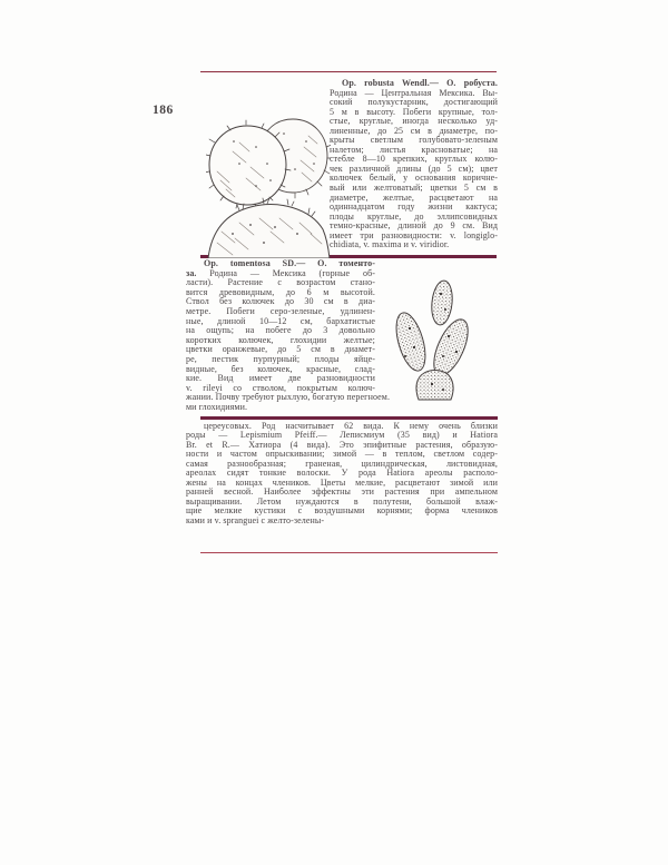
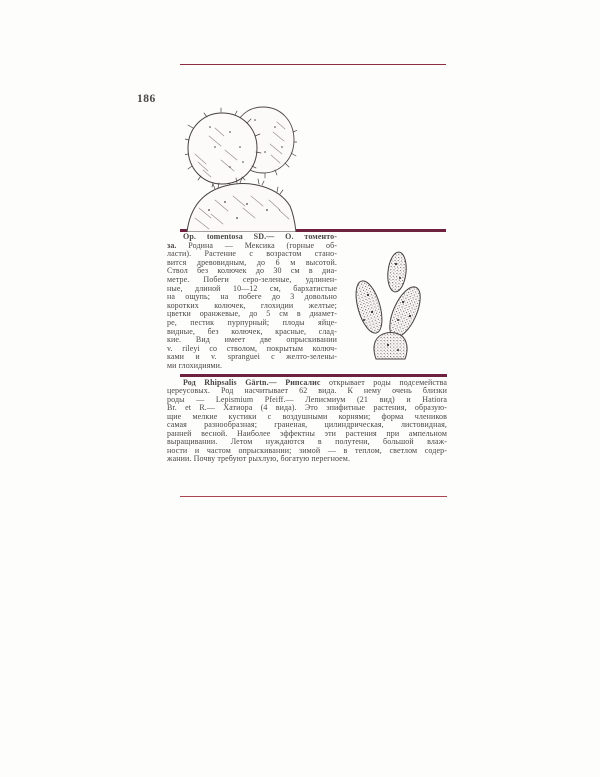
  186
- Op. robusta Wendl.— О. робуста.
- Родина — Центральная Мексика. Вы-
- сокий полукустарник, достигающий
- 5 м в высоту. Побеги крупные, тол-
- стые, круглые, иногда несколько уд-
- линенные, до 25 см в диаметре, по-
- крыты светлым голубовато-зеленым
- налетом; листья красноватые; на
- стебле 8—10 крепких, круглых колю-
- чек различной длины (до 5 см); цвет
- колючек белый, у основания коричне-
- вый или желтоватый; цветки 5 см в
- диаметре, желтые, расцветают на
- одиннадцатом году жизни кактуса;
- плоды круглые, до эллипсовидных
- темно-красные, длиной до 9 см. Вид
- имеет три разновидности: v. longiglo-
- chidiata, v. maxima и v. viridior.
  Op. tomentosa SD.— О. томенто-
  за. Родина — Мексика (горные об-
  ласти). Растение с возрастом стано-
  вится древовидным, до 6 м высотой.
  Ствол без колючек до 30 см в диа-
  метре. Побеги серо-зеленые, удлинен-
  ные, длиной 10—12 см, бархатистые
  на ощупь; на побеге до 3 довольно
  коротких колючек, глохидии желтые;
  цветки оранжевые, до 5 см в диамет-
  ре, пестик пурпурный; плоды яйце-
  видные, без колючек, красные, слад-
- кие. Вид имеет две разновидности
+ кие. Вид имеет две опрыскивании
  v. rileyi со стволом, покрытым колюч-
- жании. Почву требуют рыхлую, богатую перегноем.
+ ками и v. spranguei с желто-зелены-
  ми глохидиями.
+ Род Rhipsalis Gärtn.— Рипсалис открывает роды подсемейства
  цереусовых. Род насчитывает 62 вида. К нему очень близки
- роды — Lepismium Pfeiff.— Леписмиум (35 вид) и Hatiora
+ роды — Lepismium Pfeiff.— Леписмиум (21 вид) и Hatiora
  Br. et R.— Хатиора (4 вида). Это эпифитные растения, образую-
- ности и частом опрыскивании; зимой — в теплом, светлом содер-
+ щие мелкие кустики с воздушными корнями; форма члеников
  самая разнообразная; граненая, цилиндрическая, листовидная,
- ареолах сидят тонкие волоски. У рода Hatiora ареолы располо-
- жены на концах члеников. Цветы мелкие, расцветают зимой или
  ранней весной. Наиболее эффектны эти растения при ампельном
  выращивании. Летом нуждаются в полутени, большой влаж-
- щие мелкие кустики с воздушными корнями; форма члеников
+ ности и частом опрыскивании; зимой — в теплом, светлом содер-
- ками и v. spranguei с желто-зелены-
+ жании. Почву требуют рыхлую, богатую перегноем.
